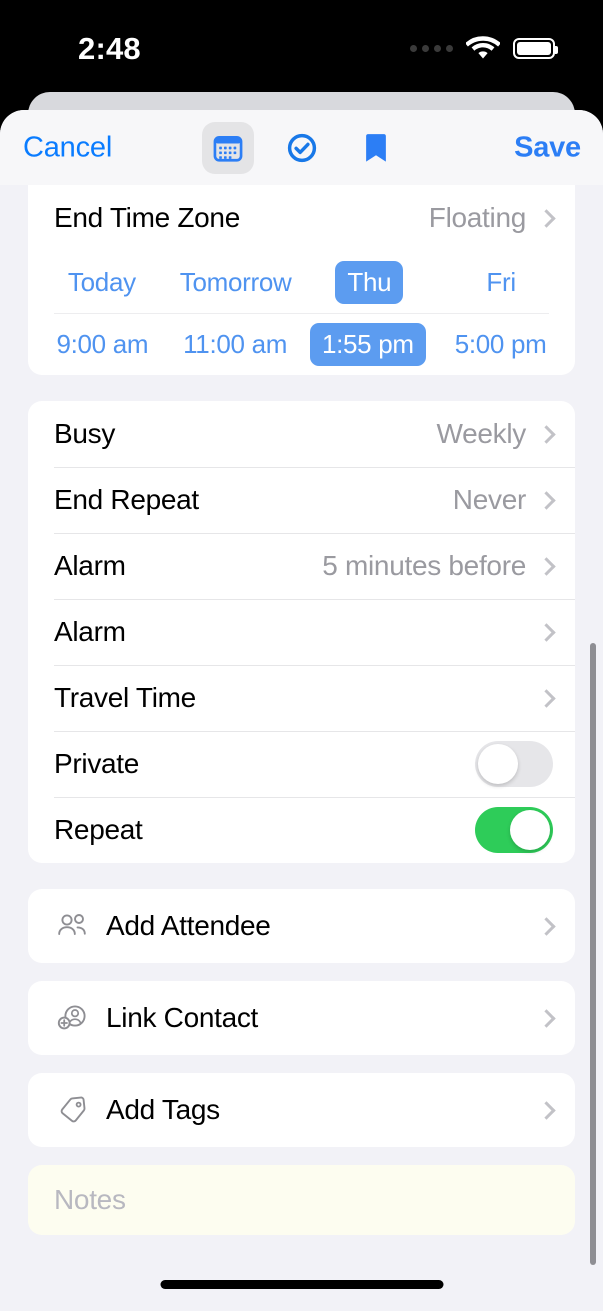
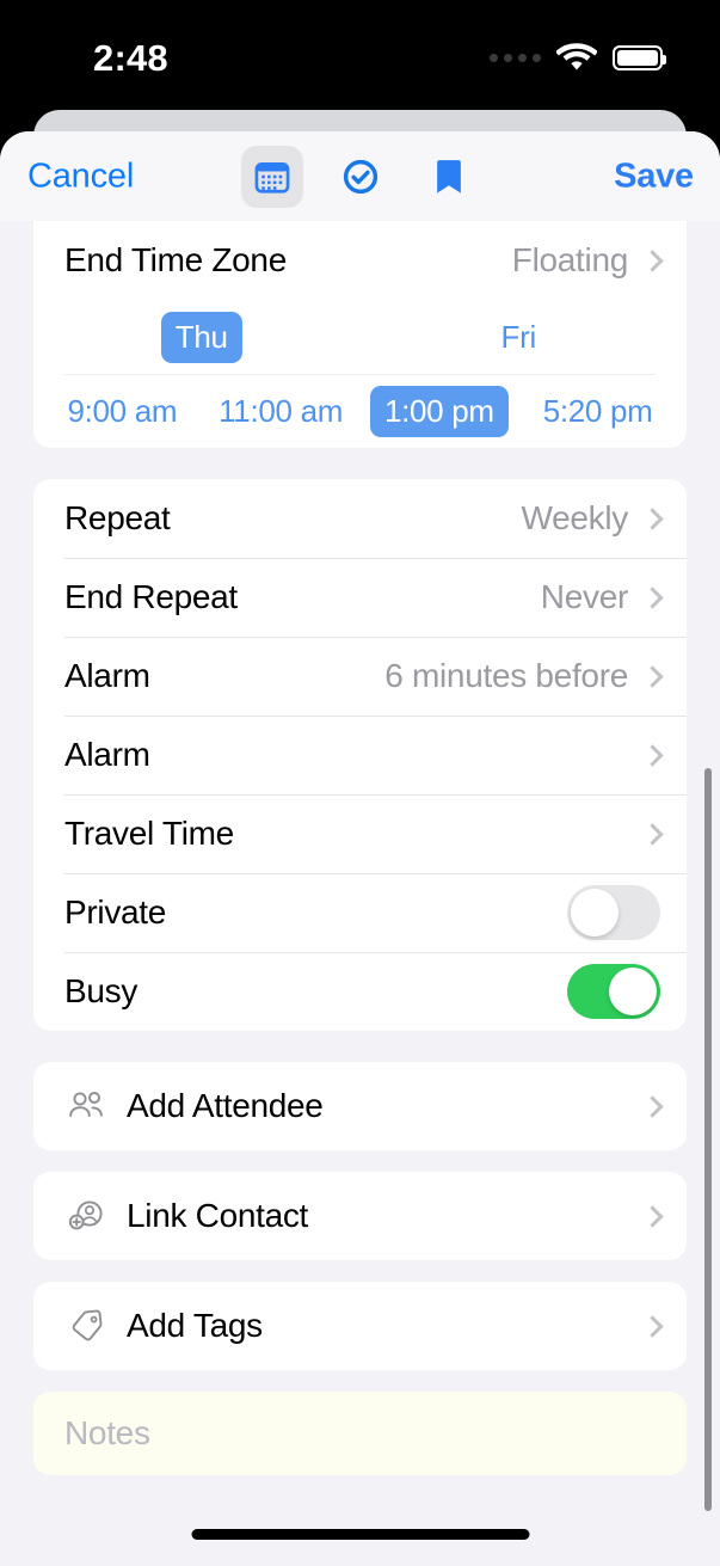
  2:48
  Cancel
  Save
  End Time Zone
  Floating
- Today
- Tomorrow
  Thu
  Fri
  9:00 am
  11:00 am
- 1:55 pm
+ 1:00 pm
- 5:00 pm
+ 5:20 pm
- Busy
+ Repeat
  Weekly
  End Repeat
  Never
  Alarm
- 5 minutes before
+ 6 minutes before
  Alarm
  Travel Time
  Private
- Repeat
+ Busy
  Add Attendee
  Link Contact
  Add Tags
  Notes
